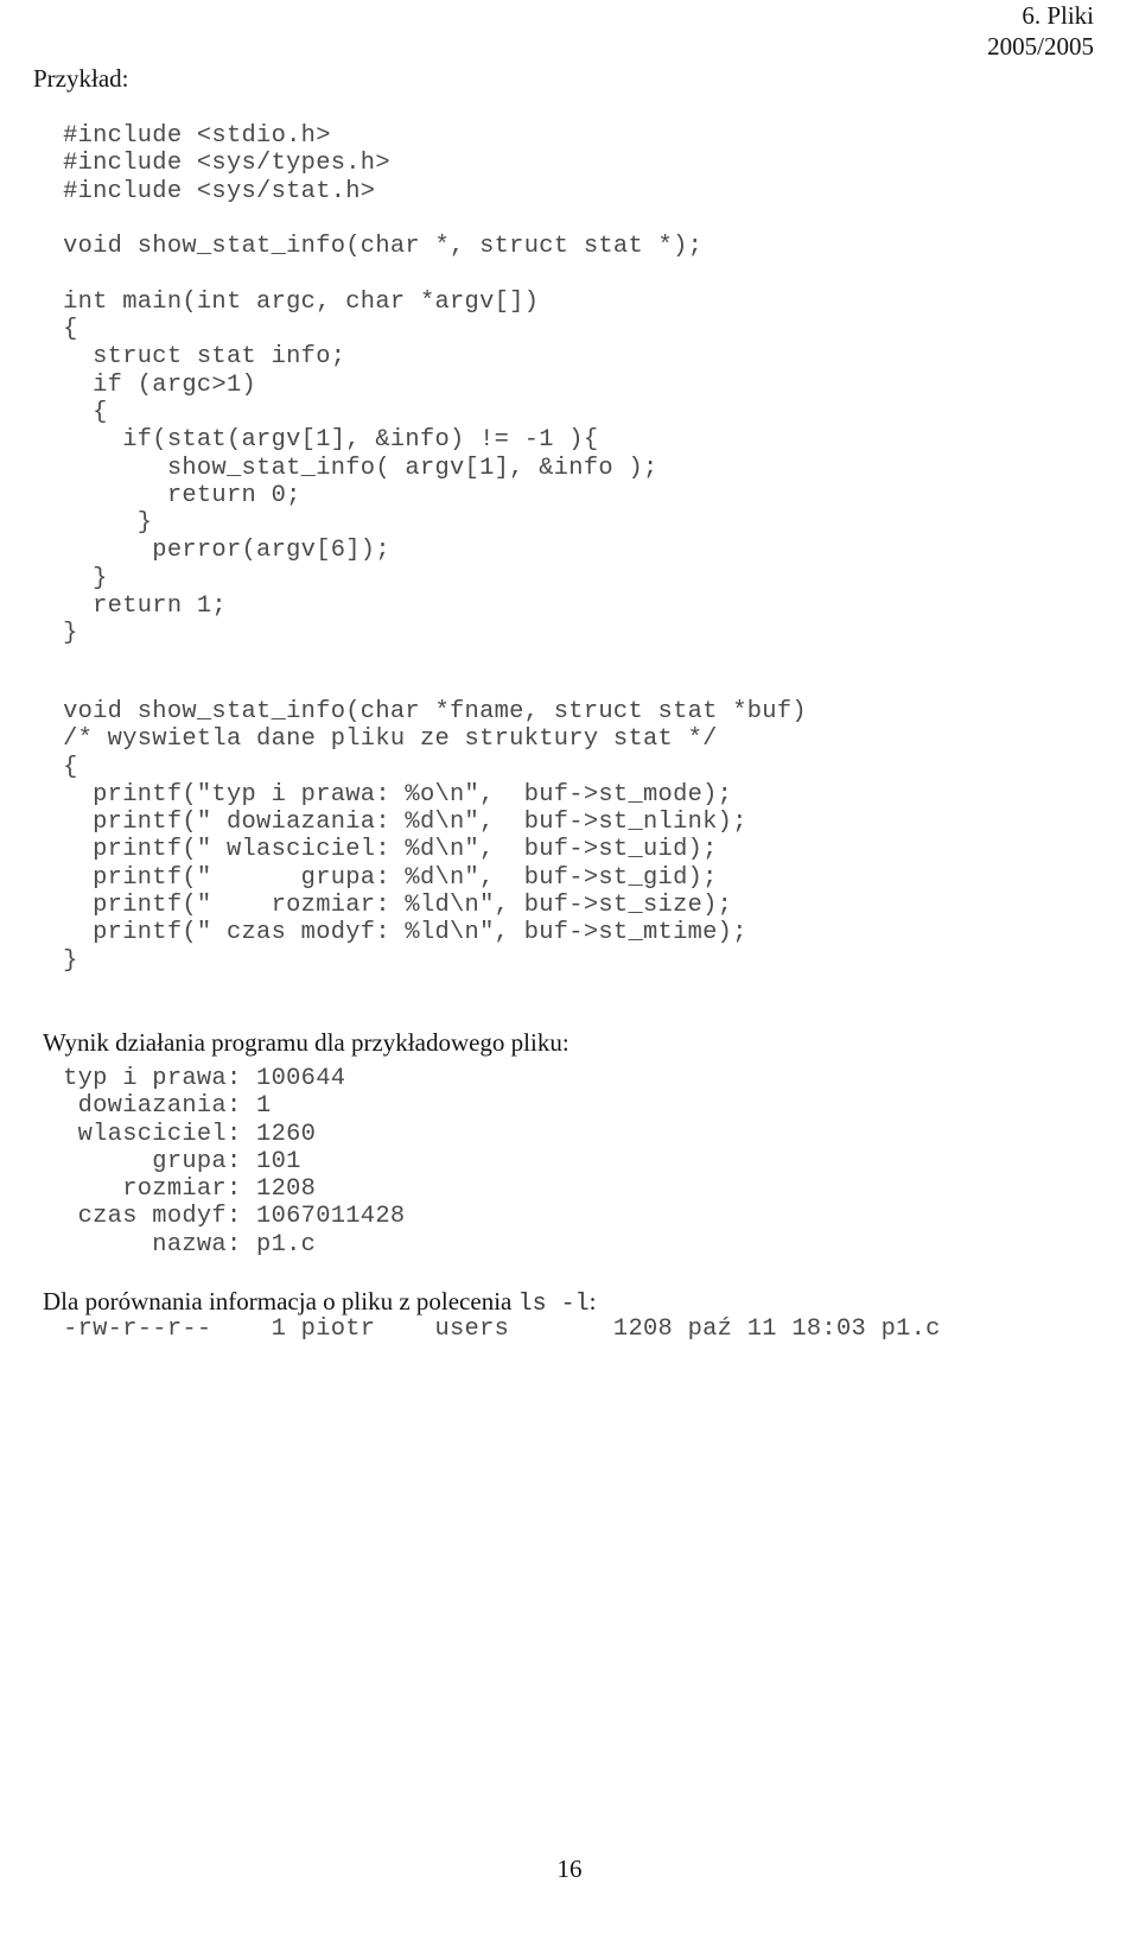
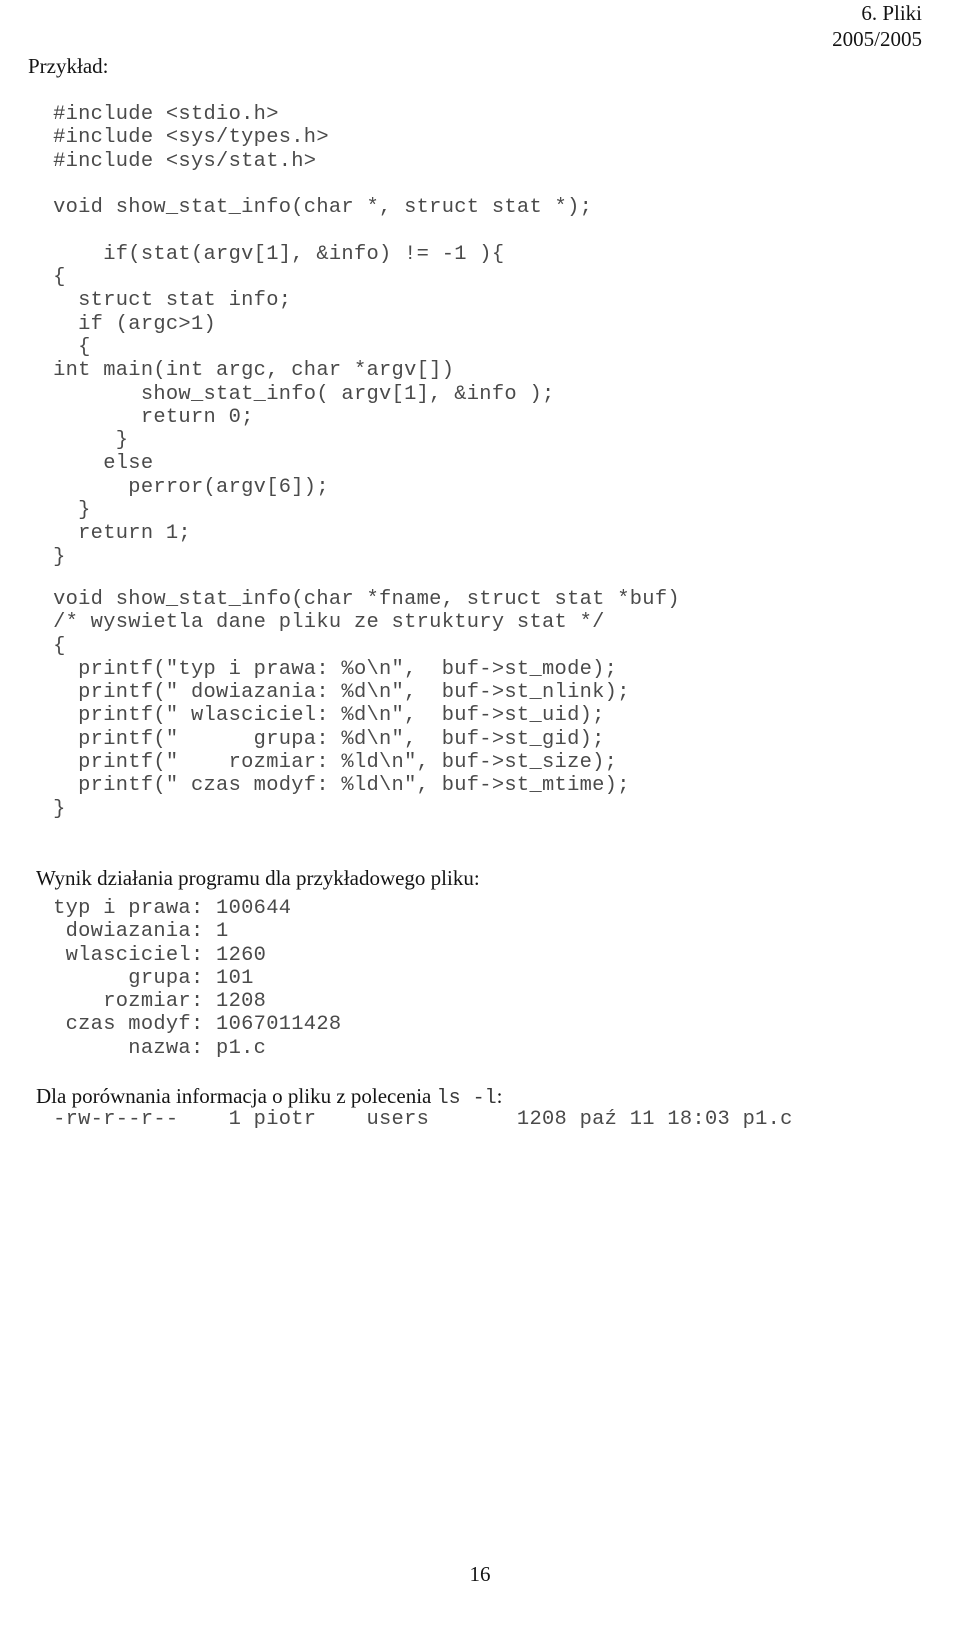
  6. Pliki
  2005/2005
  Przykład:
  #include <stdio.h>
  #include <sys/types.h>
  #include <sys/stat.h>
  void show_stat_info(char *, struct stat *);
- int main(int argc, char *argv[])
+ if(stat(argv[1], &info) != -1 ){
  {
  struct stat info;
  if (argc>1)
  {
- if(stat(argv[1], &info) != -1 ){
+ int main(int argc, char *argv[])
  show_stat_info( argv[1], &info );
  return 0;
  }
+ else
  perror(argv[6]);
  }
  return 1;
  }
  void show_stat_info(char *fname, struct stat *buf)
  /* wyswietla dane pliku ze struktury stat */
  {
  printf("typ i prawa: %o\n", buf->st_mode);
  printf(" dowiazania: %d\n", buf->st_nlink);
  printf(" wlasciciel: %d\n", buf->st_uid);
  printf(" grupa: %d\n", buf->st_gid);
  printf(" rozmiar: %ld\n", buf->st_size);
  printf(" czas modyf: %ld\n", buf->st_mtime);
  }
  Wynik działania programu dla przykładowego pliku:
  typ i prawa: 100644
  dowiazania: 1
  wlasciciel: 1260
  grupa: 101
  rozmiar: 1208
  czas modyf: 1067011428
  nazwa: p1.c
  Dla porównania informacja o pliku z polecenia ls -l:
  -rw-r--r-- 1 piotr users 1208 paź 11 18:03 p1.c
  16
